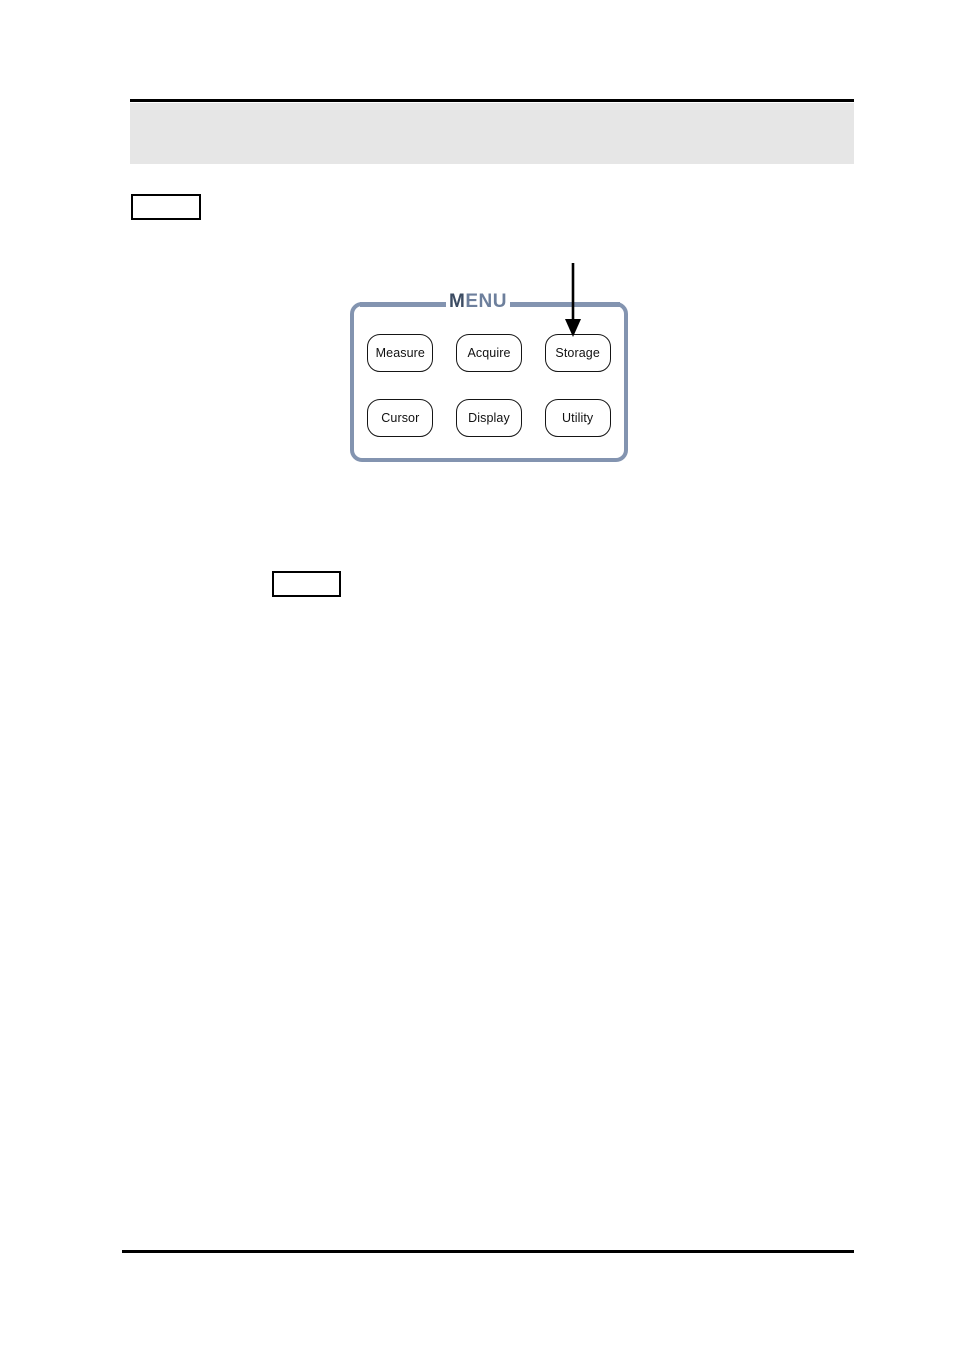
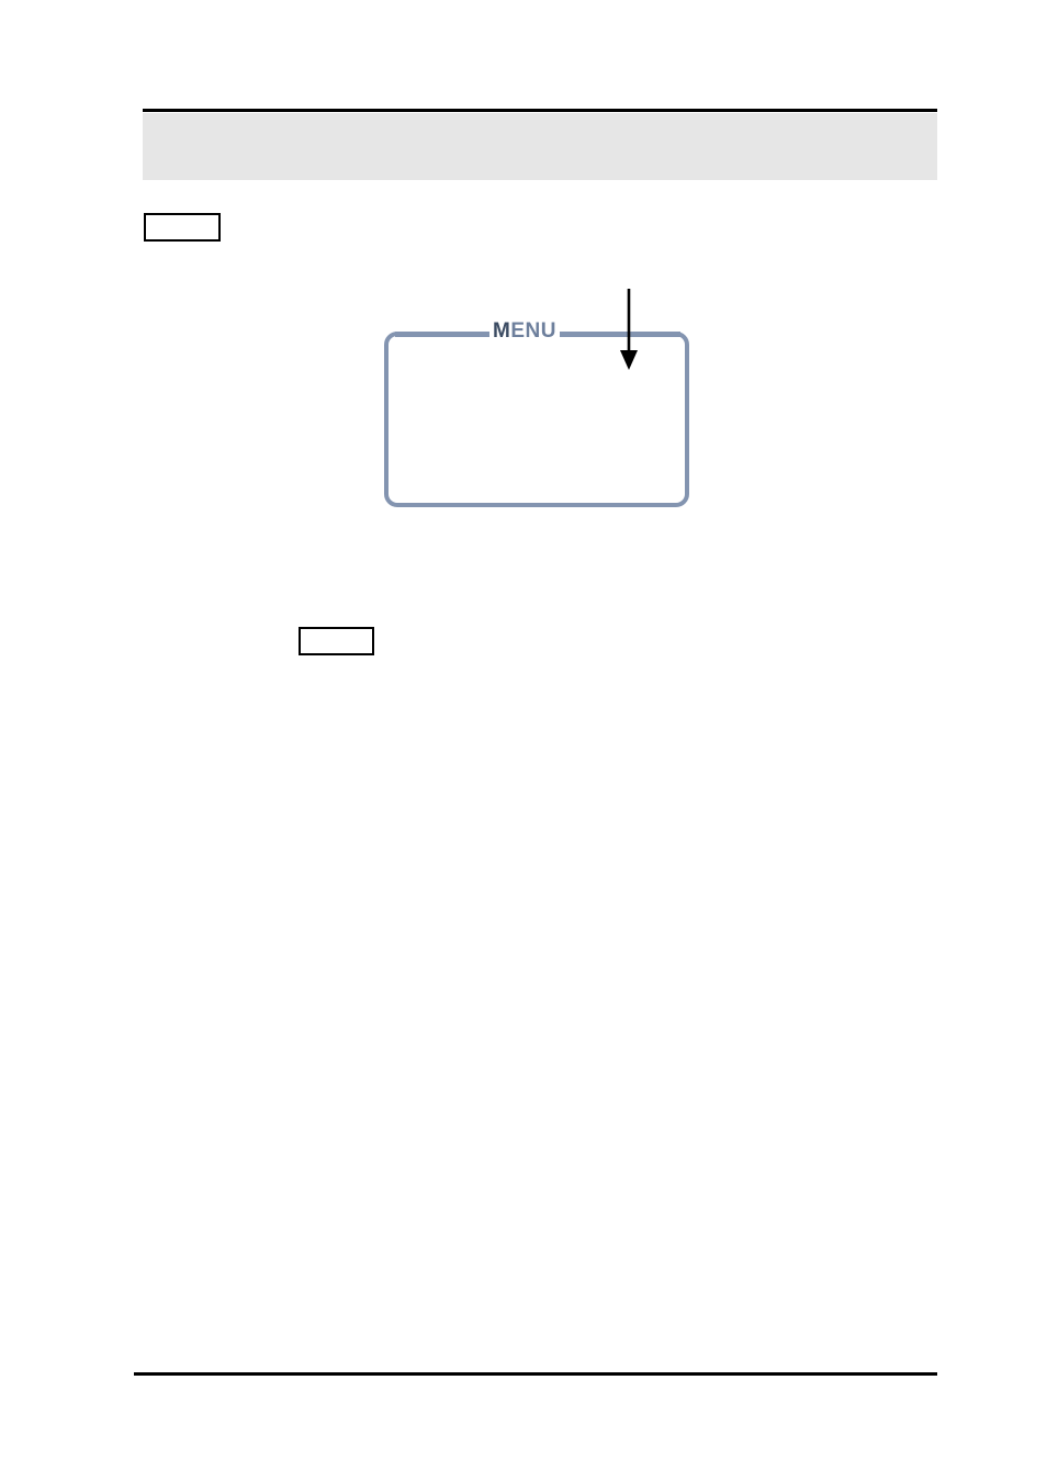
  MENU
- Measure
- Acquire
- Storage
- Cursor
- Display
- Utility
